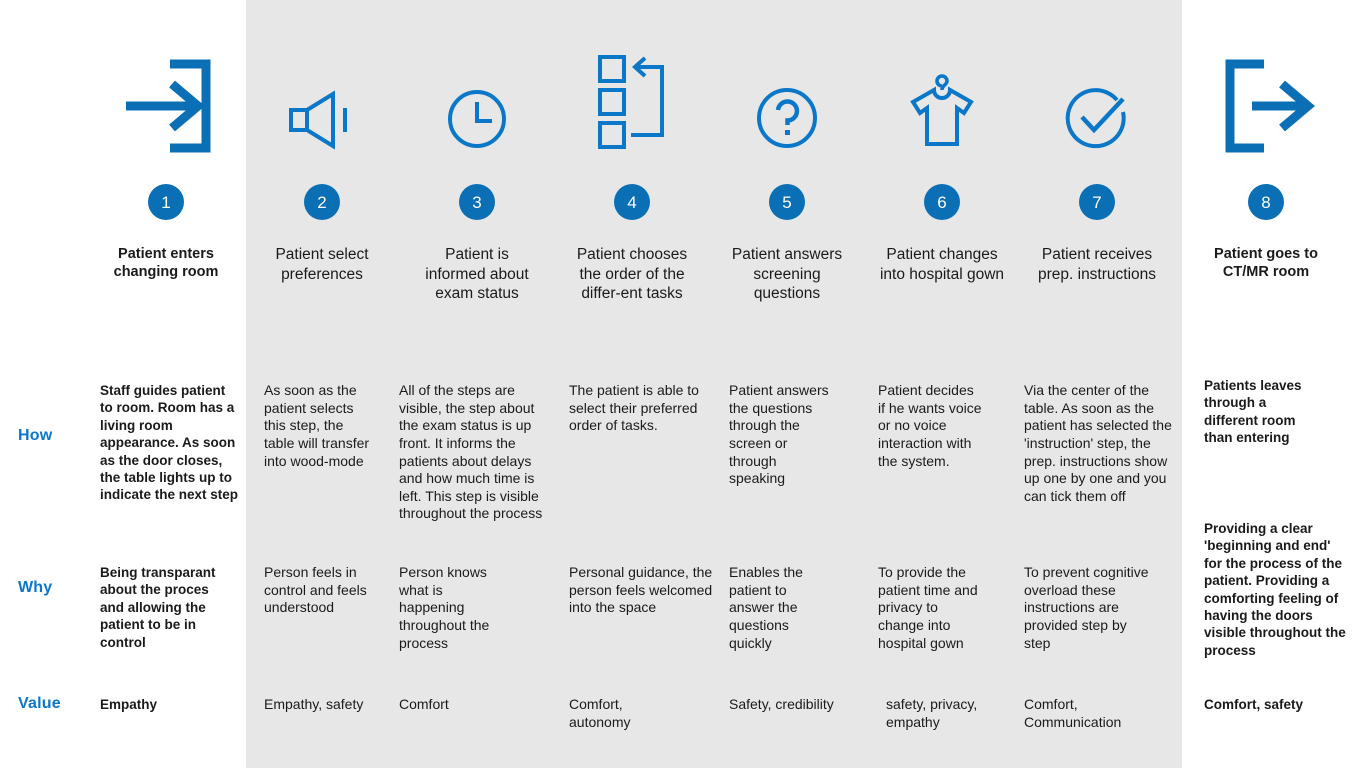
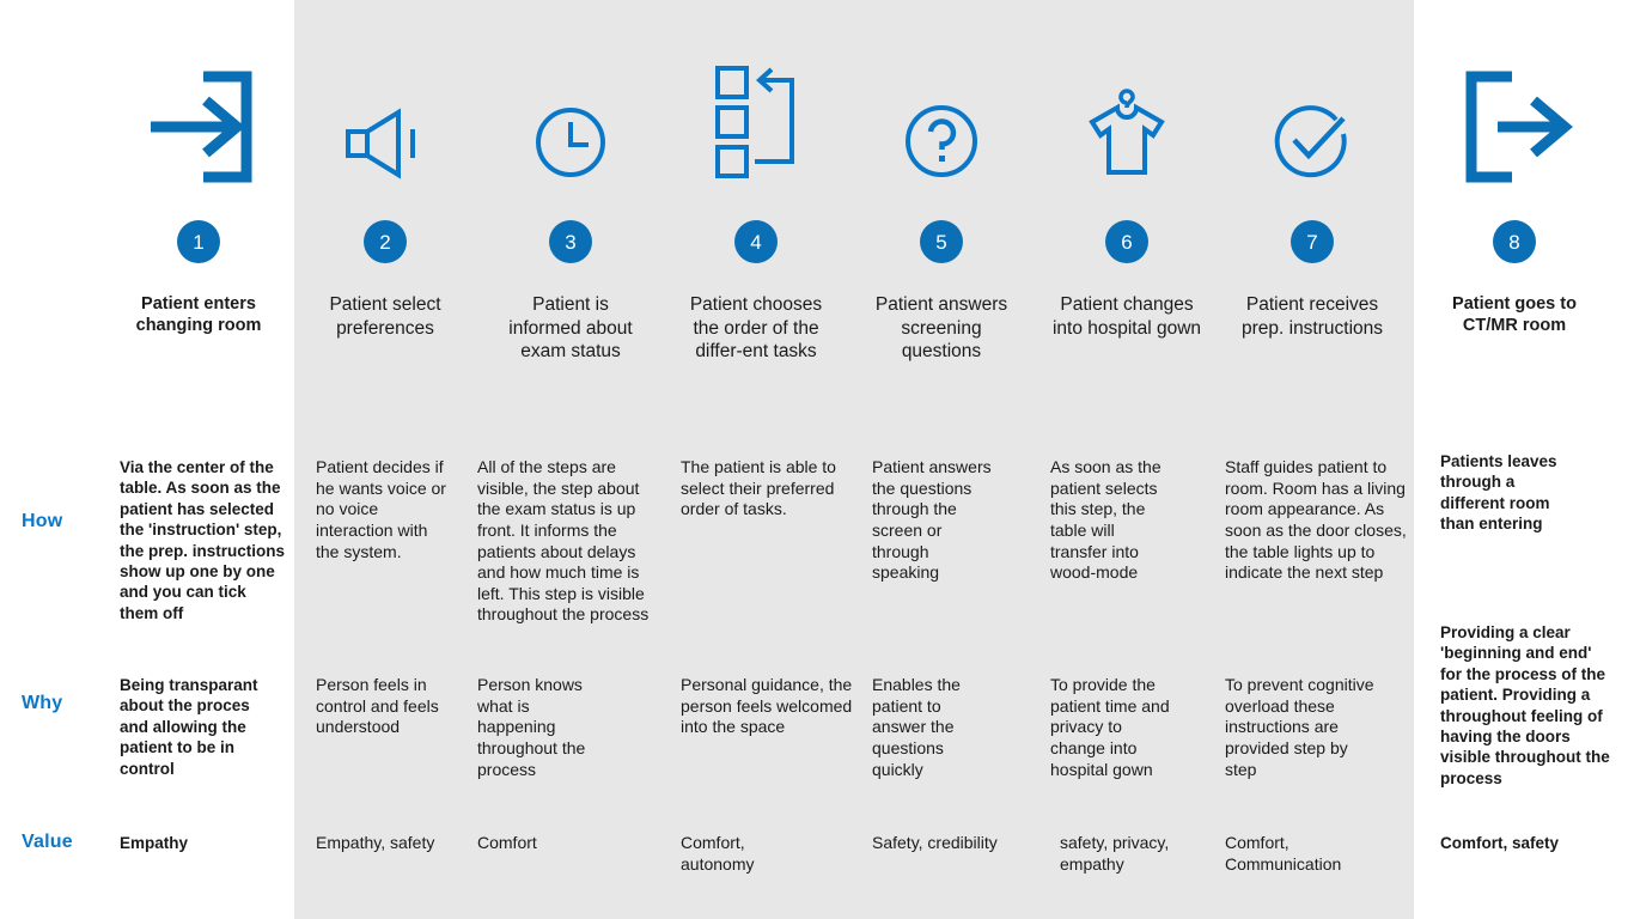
  How
  Why
  Value
  1
  Patient enters changing room
- Staff guides patient to room. Room has a living room appearance. As soon as the door closes, the table lights up to indicate the next step
+ Via the center of the table. As soon as the patient has selected the 'instruction' step, the prep. instructions show up one by one and you can tick them off
  Being transparant about the proces and allowing the patient to be in control
  Empathy
  2
  Patient select preferences
- As soon as the patient selects this step, the table will transfer into wood-mode
+ Patient decides if he wants voice or no voice interaction with the system.
  Person feels in control and feels understood
  Empathy, safety
  3
  Patient is informed about exam status
  All of the steps are visible, the step about the exam status is up front. It informs the patients about delays and how much time is left. This step is visible throughout the process
  Person knows what is happening throughout the process
  Comfort
  4
  Patient chooses the order of the differ-ent tasks
  The patient is able to select their preferred order of tasks.
  Personal guidance, the person feels welcomed into the space
  Comfort, autonomy
  5
  Patient answers screening questions
  Patient answers the questions through the screen or through speaking
  Enables the patient to answer the questions quickly
  Safety, credibility
  6
  Patient changes into hospital gown
- Patient decides if he wants voice or no voice interaction with the system.
+ As soon as the patient selects this step, the table will transfer into wood-mode
  To provide the patient time and privacy to change into hospital gown
  safety, privacy, empathy
  7
  Patient receives prep. instructions
- Via the center of the table. As soon as the patient has selected the 'instruction' step, the prep. instructions show up one by one and you can tick them off
+ Staff guides patient to room. Room has a living room appearance. As soon as the door closes, the table lights up to indicate the next step
  To prevent cognitive overload these instructions are provided step by step
  Comfort, Communication
  8
  Patient goes to CT/MR room
  Patients leaves through a different room than entering
- Providing a clear 'beginning and end' for the process of the patient. Providing a comforting feeling of having the doors visible throughout the process
+ Providing a clear 'beginning and end' for the process of the patient. Providing a throughout feeling of having the doors visible throughout the process
  Comfort, safety
